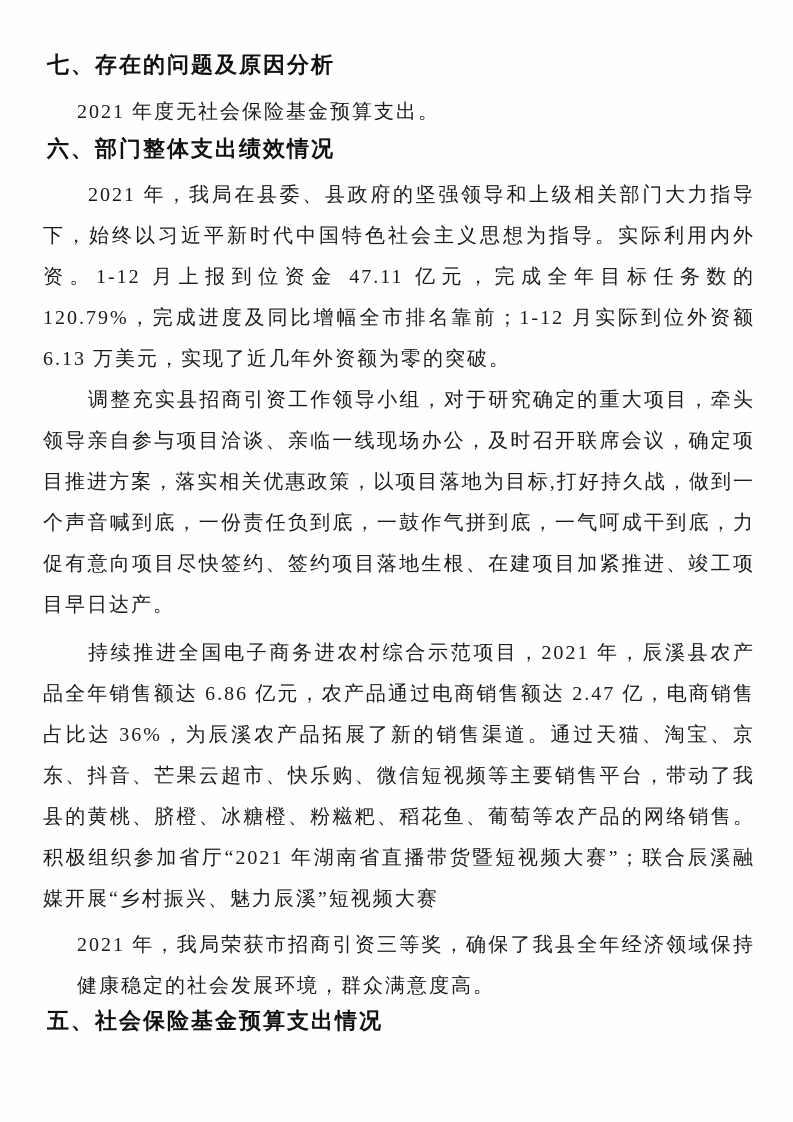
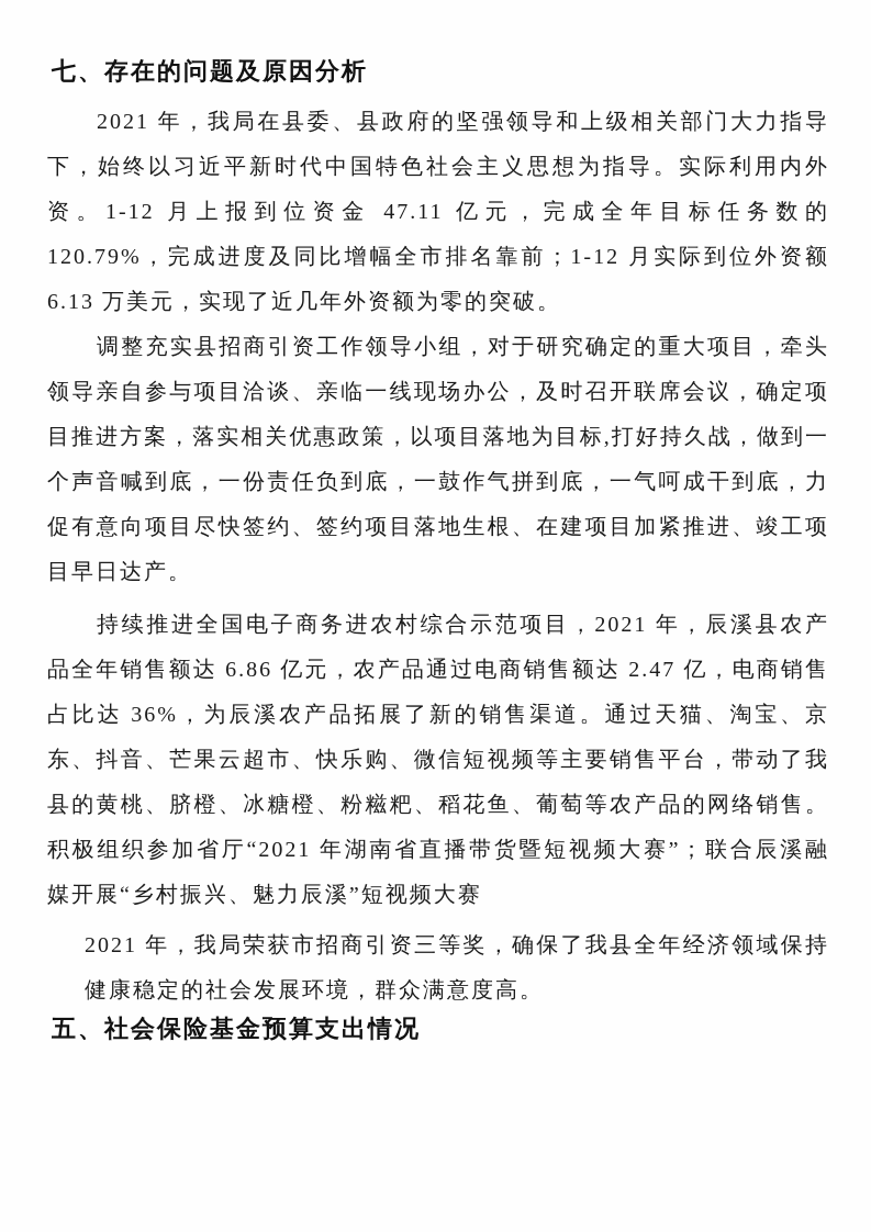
  七、存在的问题及原因分析
- 2021 年度无社会保险基金预算支出。
- 六、部门整体支出绩效情况
  2021 年，我局在县委、县政府的坚强领导和上级相关部门大力指导下，始终以习近平新时代中国特色社会主义思想为指导。实际利用内外资。1-12 月上报到位资金 47.11 亿元，完成全年目标任务数的 120.79%，完成进度及同比增幅全市排名靠前；1-12 月实际到位外资额 6.13 万美元，实现了近几年外资额为零的突破。
  调整充实县招商引资工作领导小组，对于研究确定的重大项目，牵头领导亲自参与项目洽谈、亲临一线现场办公，及时召开联席会议，确定项目推进方案，落实相关优惠政策，以项目落地为目标,打好持久战，做到一个声音喊到底，一份责任负到底，一鼓作气拼到底，一气呵成干到底，力促有意向项目尽快签约、签约项目落地生根、在建项目加紧推进、竣工项目早日达产。
  持续推进全国电子商务进农村综合示范项目，2021 年，辰溪县农产品全年销售额达 6.86 亿元，农产品通过电商销售额达 2.47 亿，电商销售占比达 36%，为辰溪农产品拓展了新的销售渠道。通过天猫、淘宝、京东、抖音、芒果云超市、快乐购、微信短视频等主要销售平台，带动了我县的黄桃、脐橙、冰糖橙、粉糍粑、稻花鱼、葡萄等农产品的网络销售。积极组织参加省厅“2021 年湖南省直播带货暨短视频大赛”；联合辰溪融媒开展“乡村振兴、魅力辰溪”短视频大赛
  2021 年，我局荣获市招商引资三等奖，确保了我县全年经济领域保持健康稳定的社会发展环境，群众满意度高。
  五、社会保险基金预算支出情况
